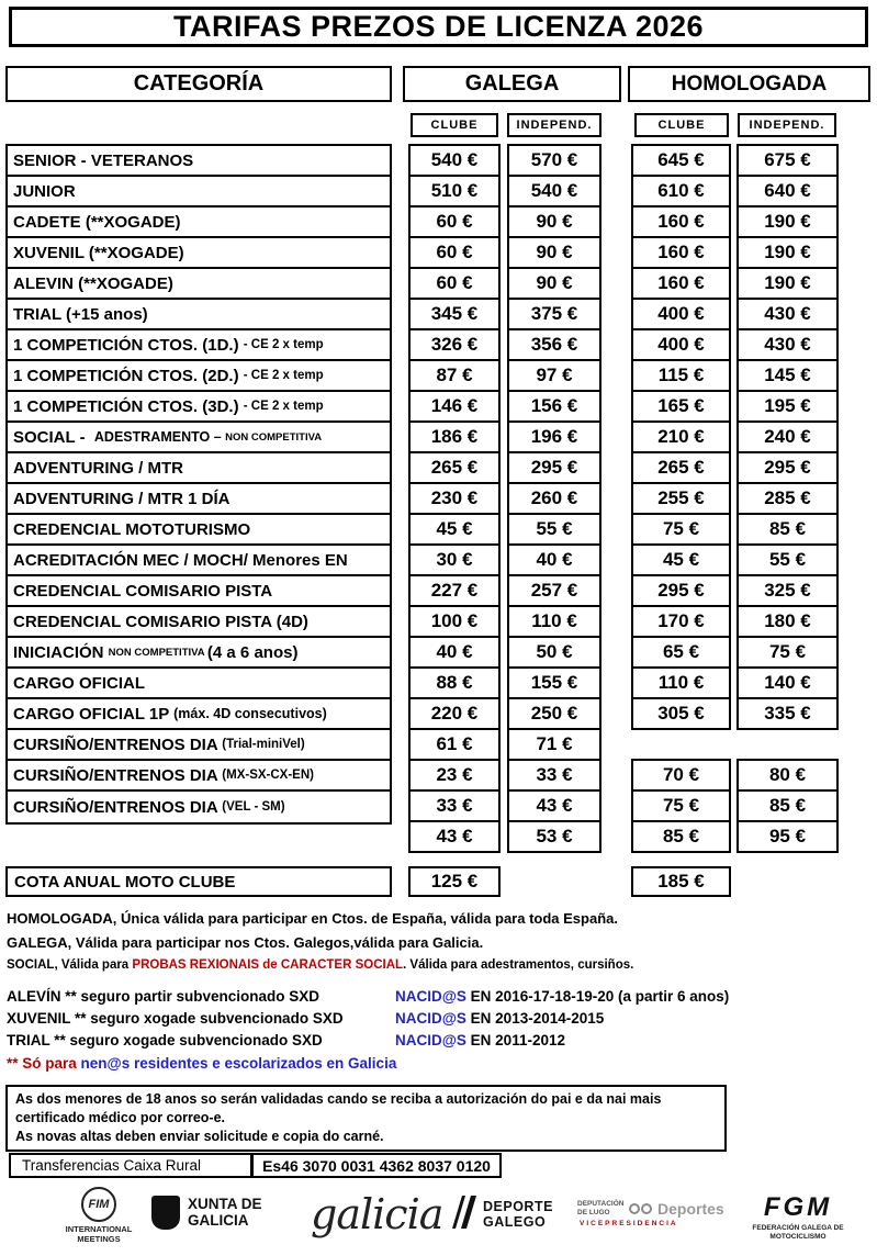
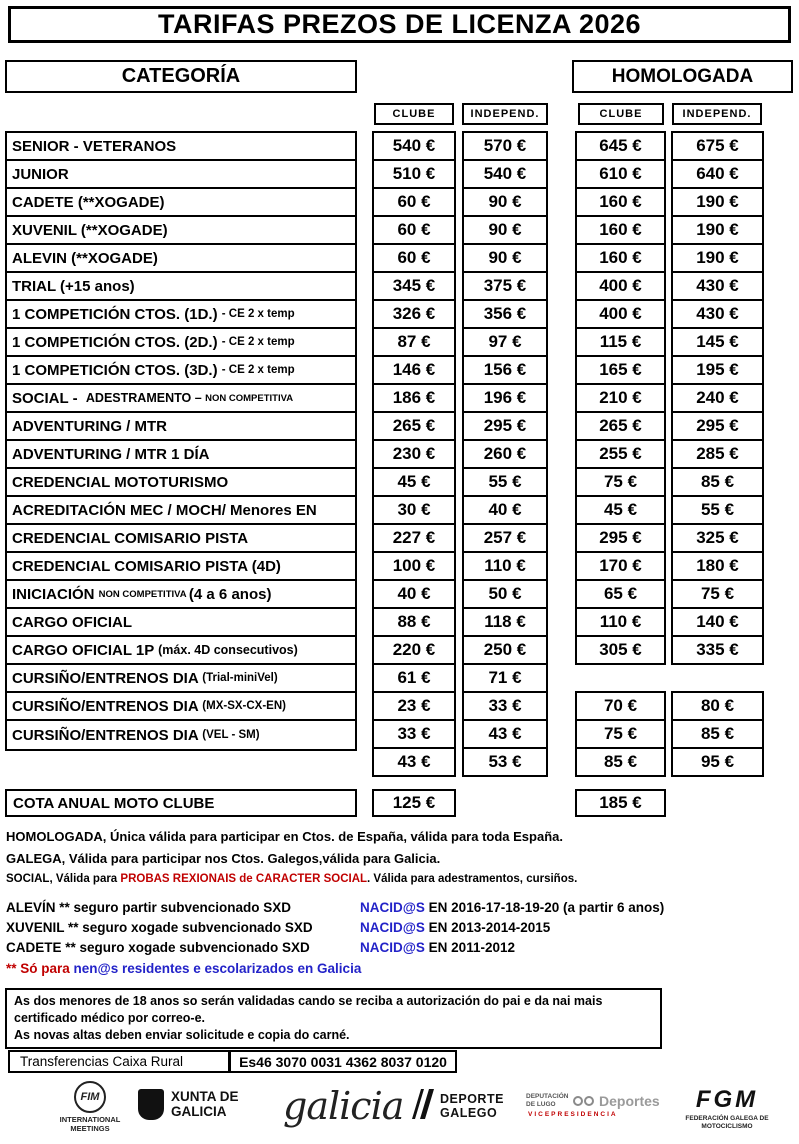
  TARIFAS PREZOS DE LICENZA 2026
  CATEGORÍA
- GALEGA
  HOMOLOGADA
  CLUBE
  INDEPEND.
  CLUBE
  INDEPEND.
  SENIOR - VETERANOS
  JUNIOR
  CADETE (**XOGADE)
  XUVENIL (**XOGADE)
  ALEVIN (**XOGADE)
  TRIAL (+15 anos)
  1 COMPETICIÓN CTOS. (1D.)
  - CE 2 x temp
  1 COMPETICIÓN CTOS. (2D.)
  - CE 2 x temp
  1 COMPETICIÓN CTOS. (3D.)
  - CE 2 x temp
  SOCIAL -
  ADESTRAMENTO –
  NON COMPETITIVA
  ADVENTURING / MTR
  ADVENTURING / MTR 1 DÍA
  CREDENCIAL MOTOTURISMO
  ACREDITACIÓN MEC / MOCH/ Menores EN
  CREDENCIAL COMISARIO PISTA
  CREDENCIAL COMISARIO PISTA (4D)
  INICIACIÓN
  NON COMPETITIVA
  (4 a 6 anos)
  CARGO OFICIAL
  CARGO OFICIAL 1P
  (máx. 4D consecutivos)
  CURSIÑO/ENTRENOS DIA
  (Trial-miniVel)
  CURSIÑO/ENTRENOS DIA
  (MX-SX-CX-EN)
  CURSIÑO/ENTRENOS DIA
  (VEL - SM)
  540 €
  510 €
  60 €
  60 €
  60 €
  345 €
  326 €
  87 €
  146 €
  186 €
  265 €
  230 €
  45 €
  30 €
  227 €
  100 €
  40 €
  88 €
  220 €
  61 €
  23 €
  33 €
  43 €
  570 €
  540 €
  90 €
  90 €
  90 €
  375 €
  356 €
  97 €
  156 €
  196 €
  295 €
  260 €
  55 €
  40 €
  257 €
  110 €
  50 €
- 155 €
+ 118 €
  250 €
  71 €
  33 €
  43 €
  53 €
  645 €
  610 €
  160 €
  160 €
  160 €
  400 €
  400 €
  115 €
  165 €
  210 €
  265 €
  255 €
  75 €
  45 €
  295 €
  170 €
  65 €
  110 €
  305 €
  70 €
  75 €
  85 €
  675 €
  640 €
  190 €
  190 €
  190 €
  430 €
  430 €
  145 €
  195 €
  240 €
  295 €
  285 €
  85 €
  55 €
  325 €
  180 €
  75 €
  140 €
  335 €
  80 €
  85 €
  95 €
  COTA ANUAL MOTO CLUBE
  125 €
  185 €
  HOMOLOGADA, Única válida para participar en Ctos. de España, válida para toda España.
  GALEGA, Válida para participar nos Ctos. Galegos,válida para Galicia.
  SOCIAL, Válida para PROBAS REXIONAIS de CARACTER SOCIAL. Válida para adestramentos, cursiños.
  ALEVÍN ** seguro partir subvencionado SXD
  NACID@S EN 2016-17-18-19-20 (a partir 6 anos)
  XUVENIL ** seguro xogade subvencionado SXD
  NACID@S EN 2013-2014-2015
- TRIAL ** seguro xogade subvencionado SXD
+ CADETE ** seguro xogade subvencionado SXD
  NACID@S EN 2011-2012
  ** Só para nen@s residentes e escolarizados en Galicia
  As dos menores de 18 anos so serán validadas cando se reciba a autorización do pai e da nai mais certificado médico por correo-e.
  As novas altas deben enviar solicitude e copia do carné.
  Transferencias Caixa Rural
  Es46 3070 0031 4362 8037 0120
  FIM
  INTERNATIONAL MEETINGS
  XUNTA DE GALICIA
  galicia
  DEPORTE GALEGO
  Deportes
  FGM
